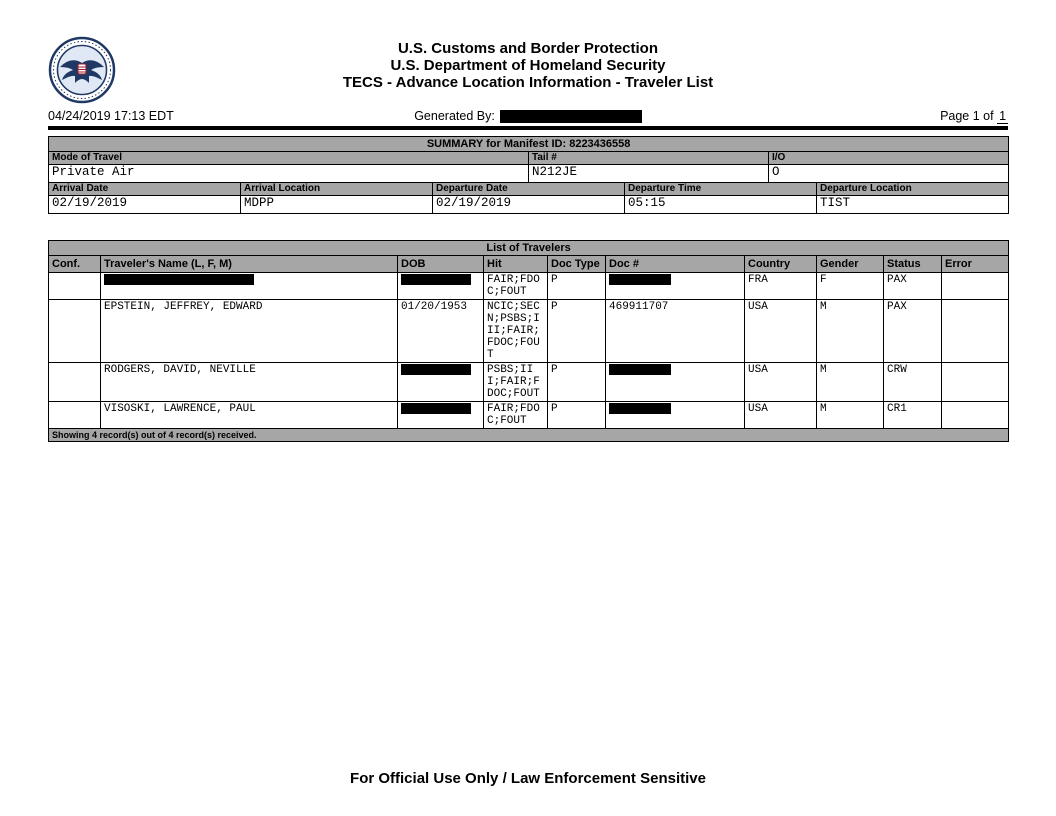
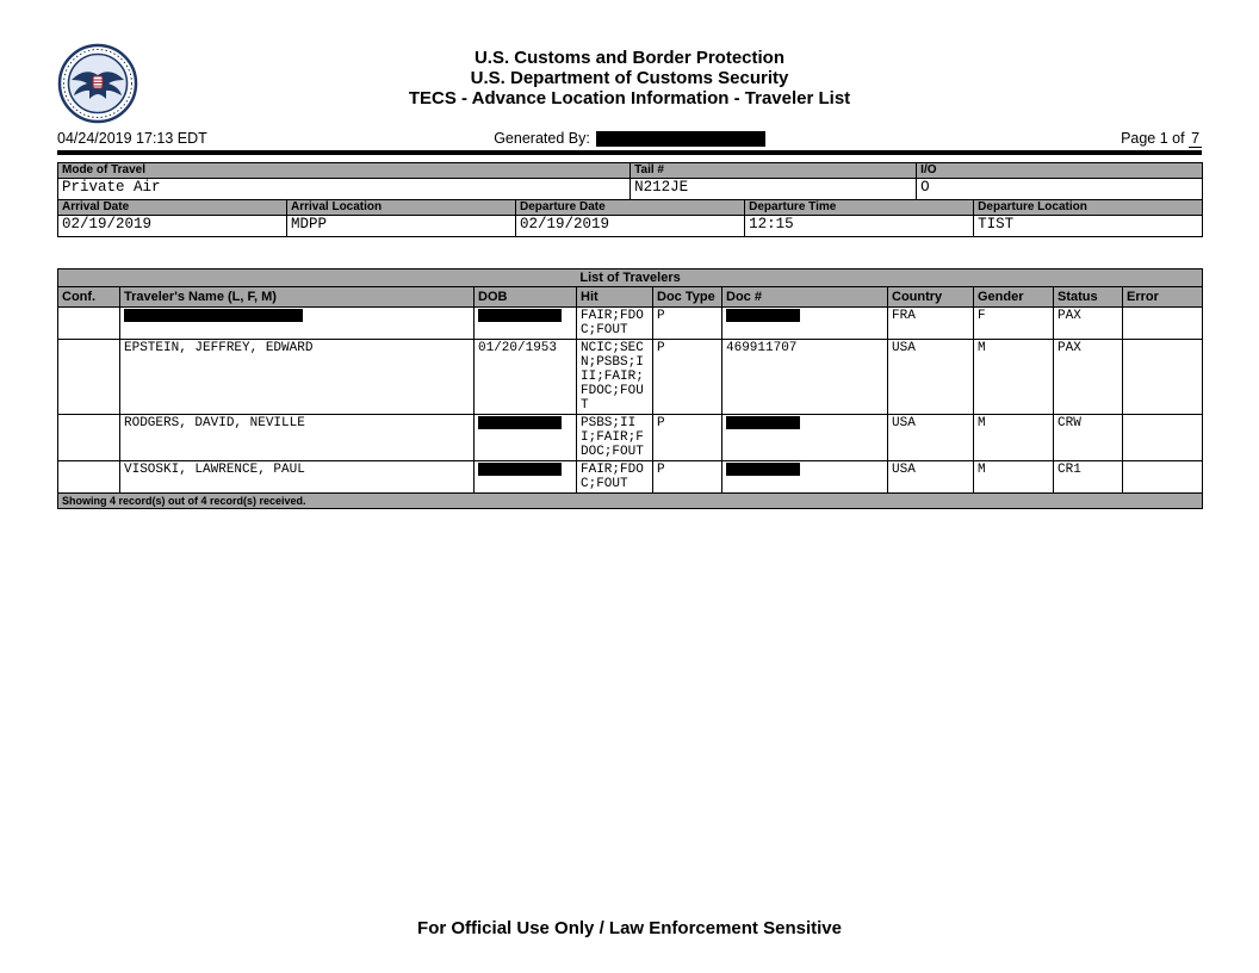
  U.S. Customs and Border Protection
- U.S. Department of Homeland Security
+ U.S. Department of Customs Security
  TECS - Advance Location Information - Traveler List
  04/24/2019 17:13 EDT
  Generated By:
- Page 1 of 1
+ Page 1 of 7
- SUMMARY for Manifest ID: 8223436558
  Mode of Travel	Tail #	I/O
  Private Air	N212JE	O
  Arrival Date	Arrival Location	Departure Date	Departure Time	Departure Location
- 02/19/2019	MDPP	02/19/2019	05:15	TIST
+ 02/19/2019	MDPP	02/19/2019	12:15	TIST
  List of Travelers
  Conf.	Traveler's Name (L, F, M)	DOB	Hit	Doc Type	Doc #	Country	Gender	Status	Error
  			FAIR;FDOC;FOUT	P		FRA	F	PAX
  	EPSTEIN, JEFFREY, EDWARD	01/20/1953	NCIC;SECN;PSBS;III;FAIR;FDOC;FOUT	P	469911707	USA	M	PAX
  	RODGERS, DAVID, NEVILLE		PSBS;III;FAIR;FDOC;FOUT	P		USA	M	CRW
  	VISOSKI, LAWRENCE, PAUL		FAIR;FDOC;FOUT	P		USA	M	CR1
  Showing 4 record(s) out of 4 record(s) received.
  For Official Use Only / Law Enforcement Sensitive
